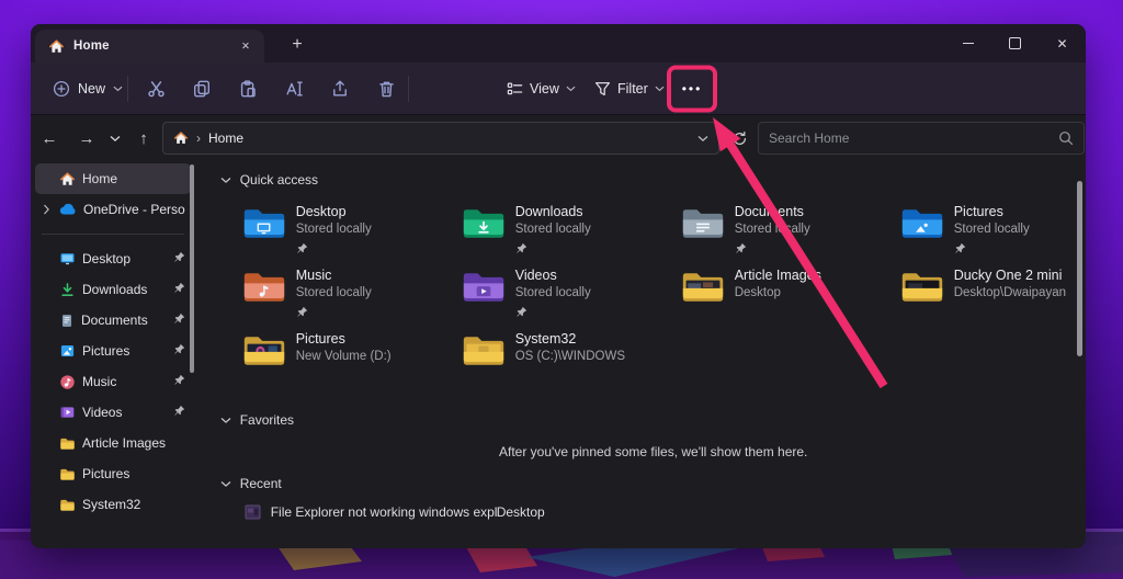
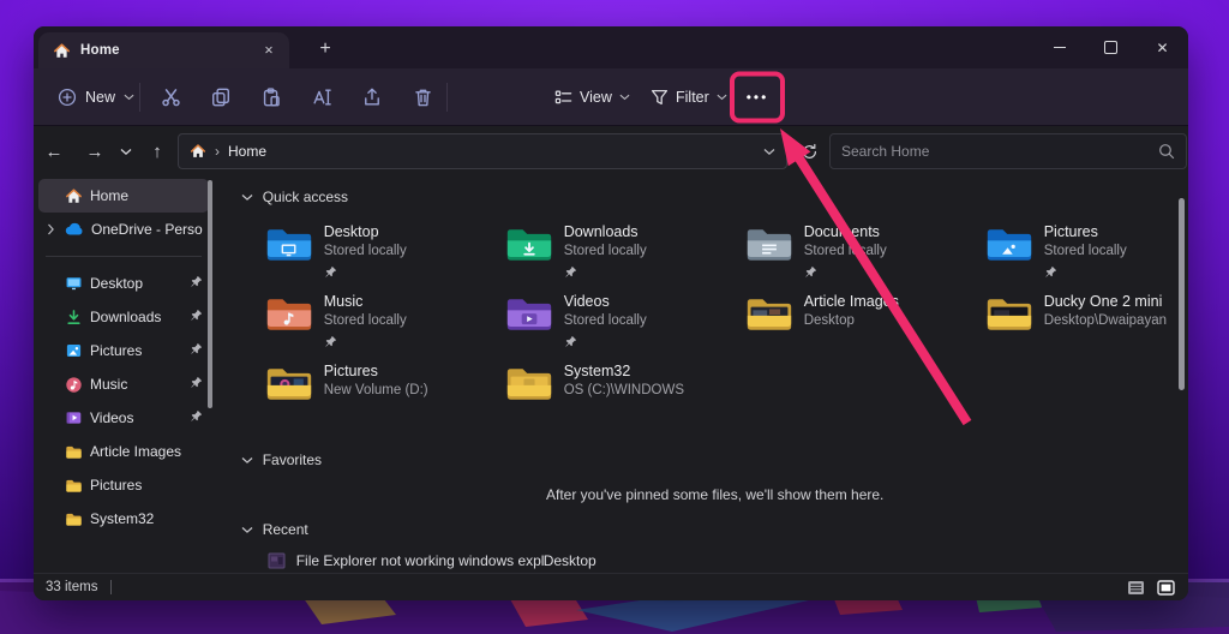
  Home
  ✕
  +
  ✕
  New
  View
  Filter
  •••
  ←
  →
  ↑
  ›
  Home
  Search Home
  Home
  OneDrive - Perso
  Desktop
  Downloads
- Documents
  Pictures
  Music
  Videos
  Article Images
  Pictures
  System32
  Quick access
  Desktop
  Stored locally
  Downloads
  Stored locally
  Docuents
  Stored lally
  Pictures
  Stored locally
  Music
  Stored locally
  Videos
  Stored locally
  Article Imag
  Desktop
  Ducky One 2 mini
  Desktop\Dwaipayan
  Pictures
  New Volume (D:)
  System32
  OS (C:)\WINDOWS
  Favorites
  After you've pinned some files, we'll show them here.
  Recent
  File Explorer not working windows expl
  Desktop
+ 33 items
